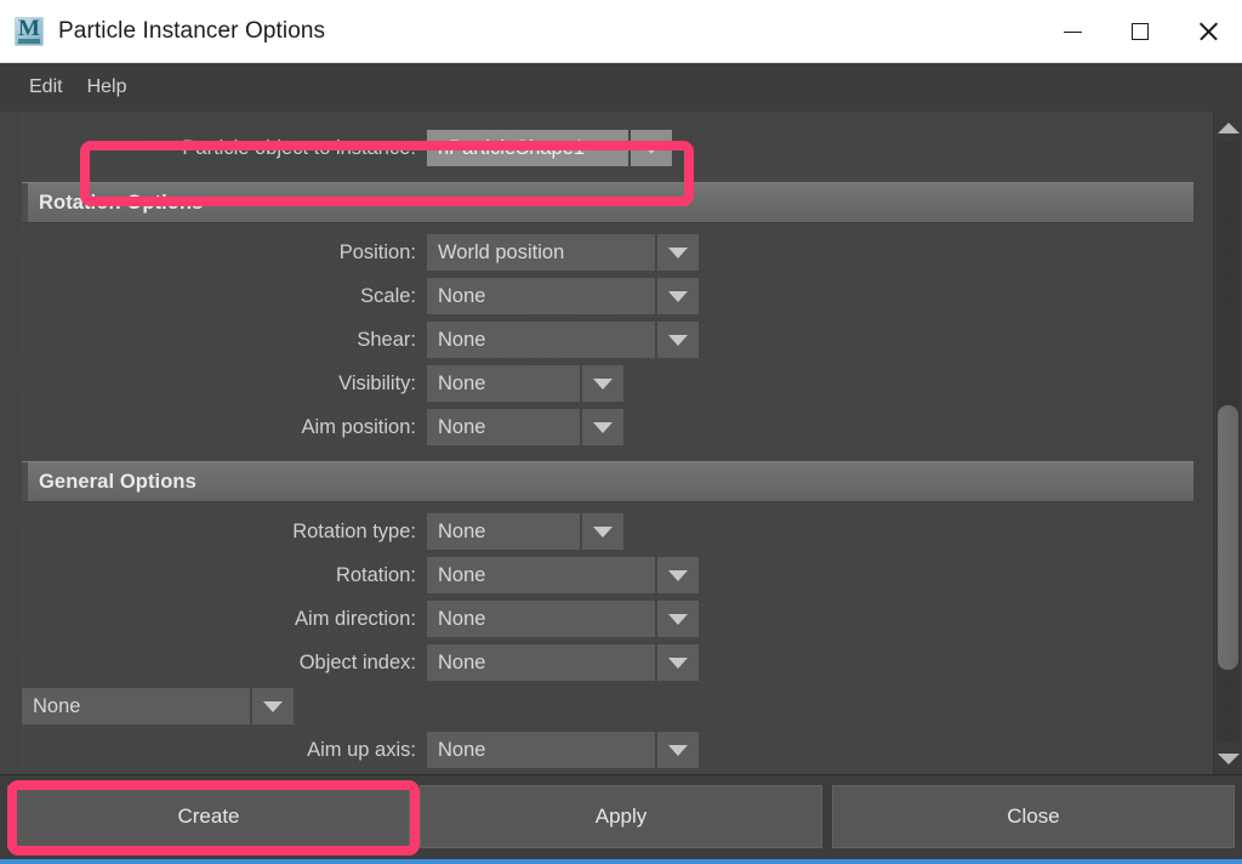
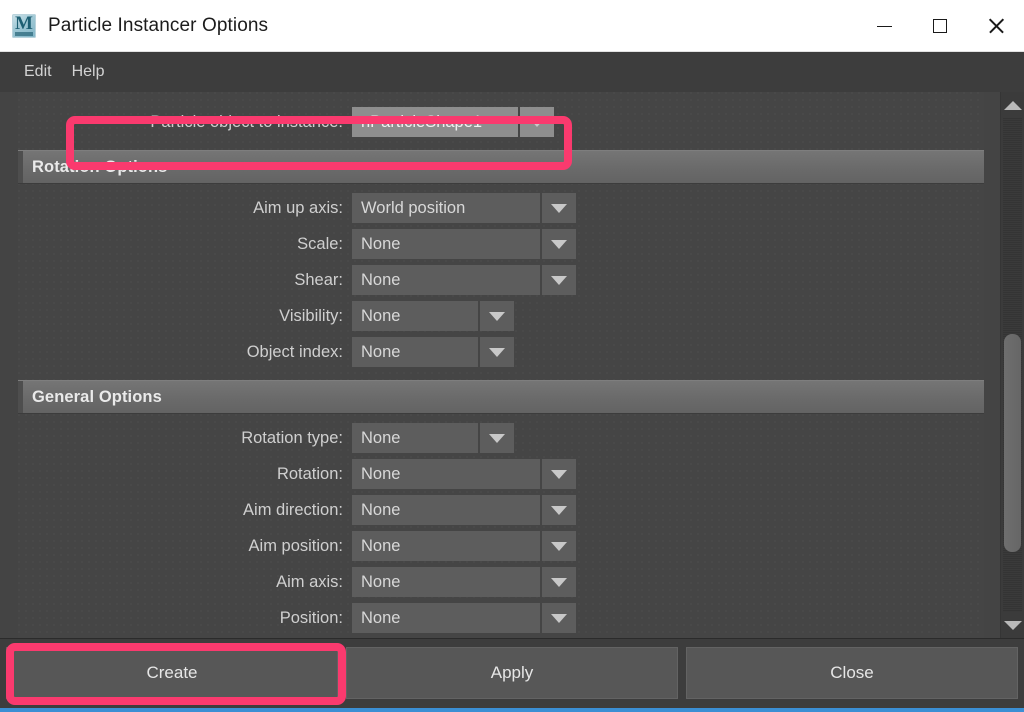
  M
  Particle Instancer Options
  Edit
  Help
  Particle object to instance:
  nParticleShape1
  Rotation Options
- Position:
+ Aim up axis:
  World position
  Scale:
  None
  Shear:
  None
  Visibility:
  None
- Aim position:
+ Object index:
  None
  General Options
  Rotation type:
  None
  Rotation:
  None
  Aim direction:
  None
- Object index:
+ Aim position:
  None
+ Aim axis:
  None
- Aim up axis:
+ Position:
  None
  Create
  Apply
  Close
